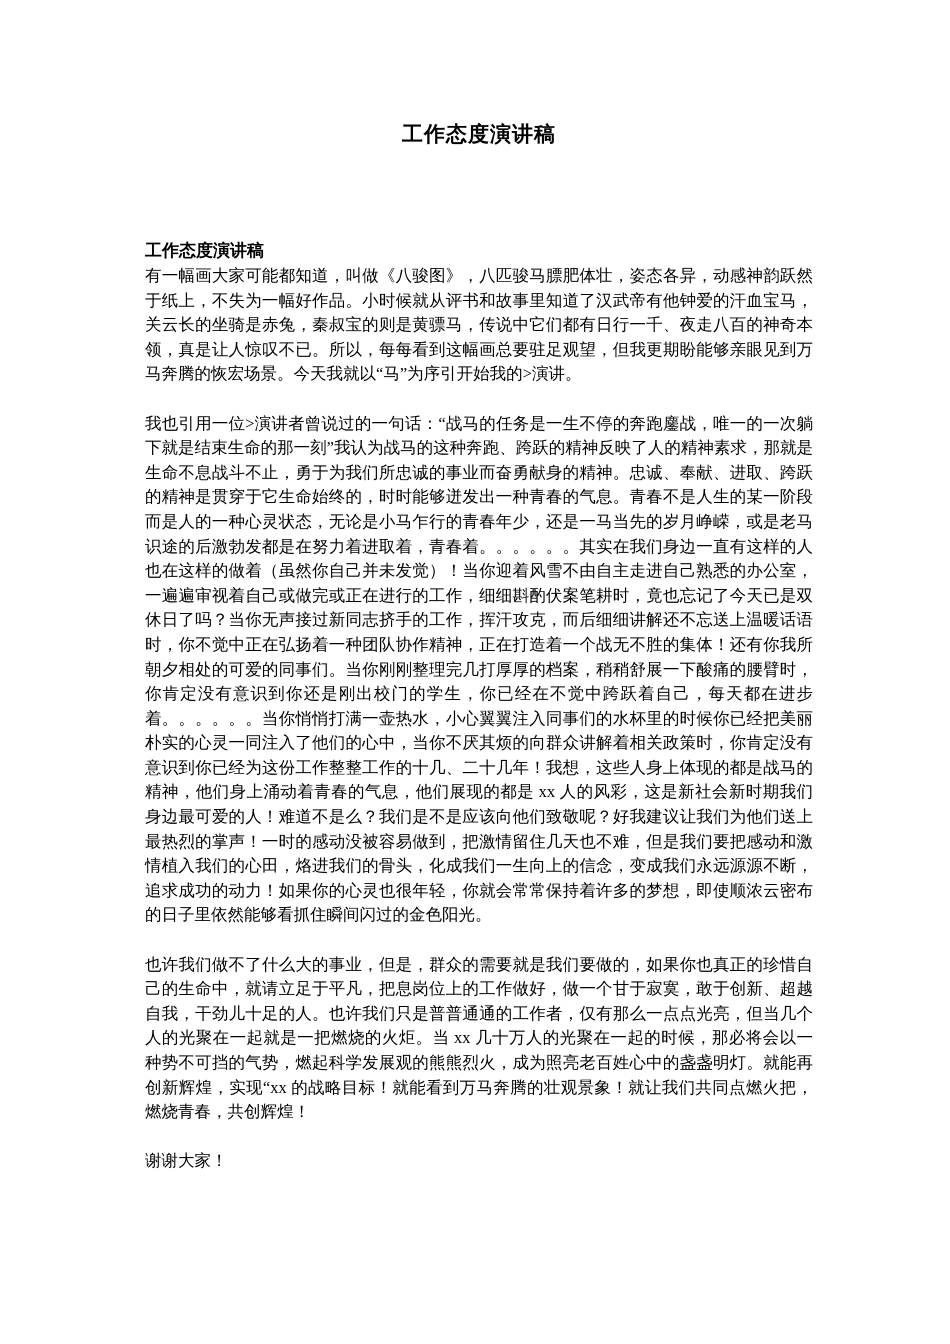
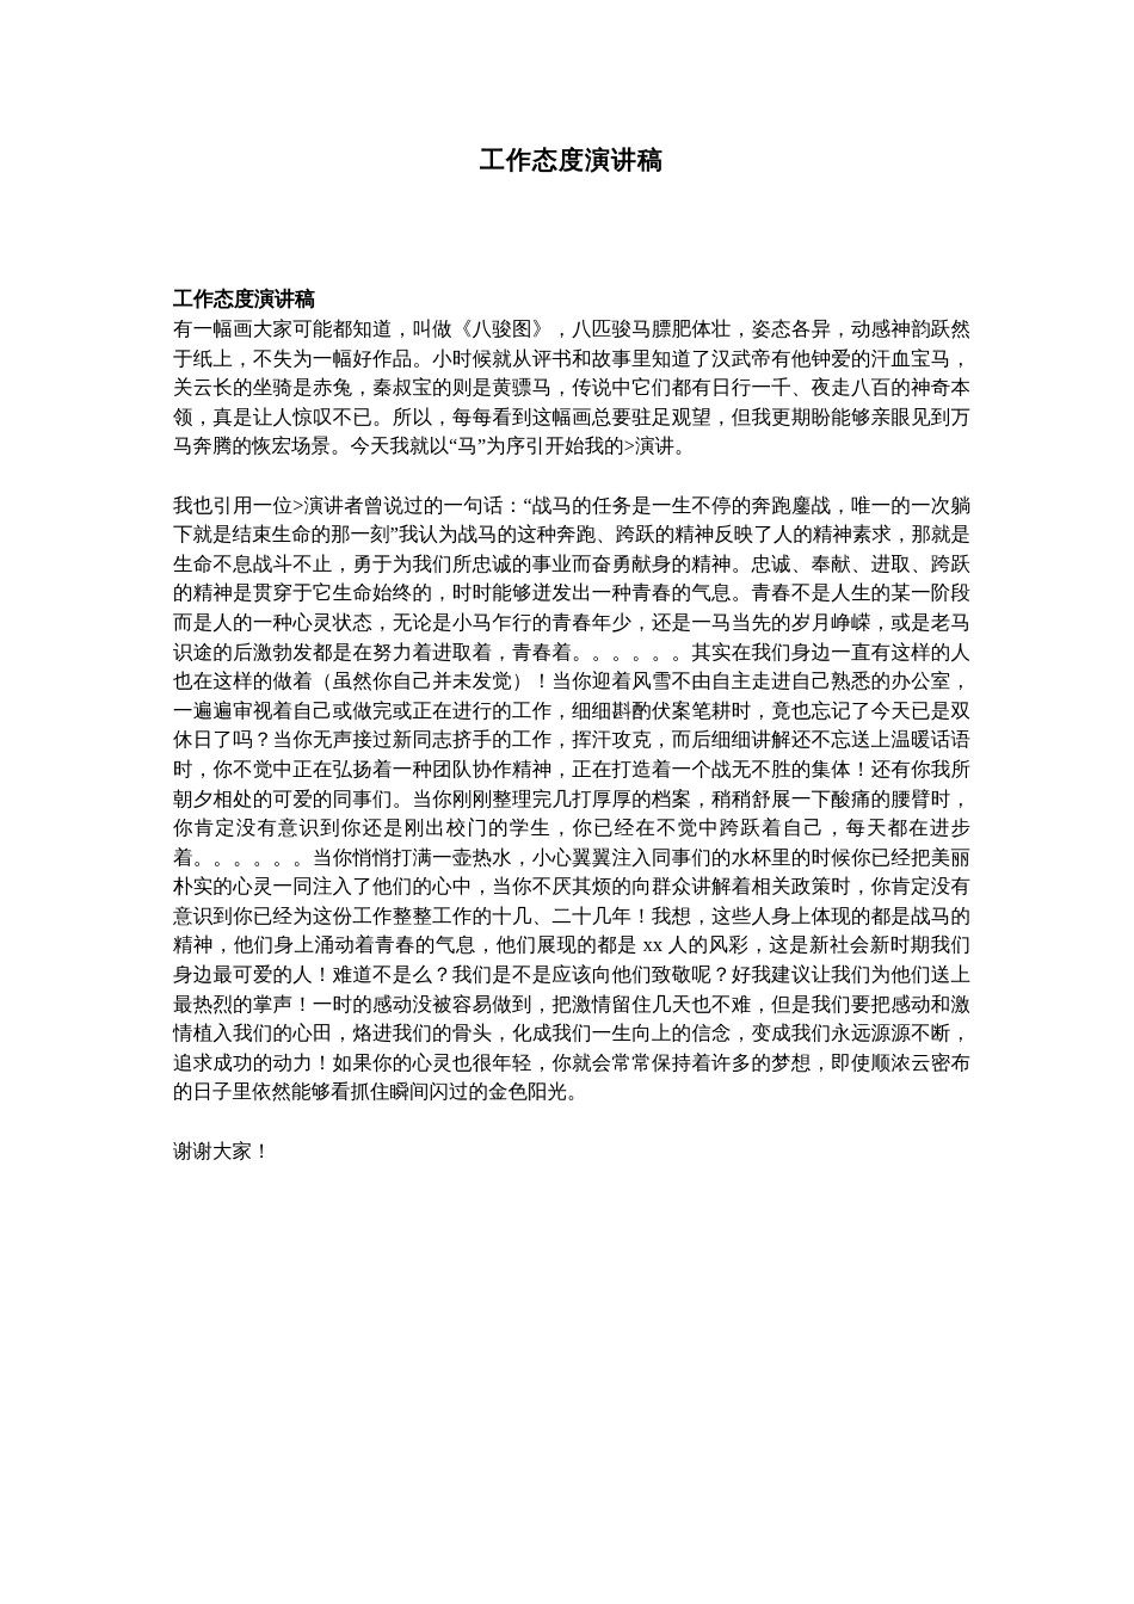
  工作态度演讲稿
  工作态度演讲稿
  有一幅画大家可能都知道，叫做《八骏图》，八匹骏马膘肥体壮，姿态各异，动感神韵跃然于纸上，不失为一幅好作品。小时候就从评书和故事里知道了汉武帝有他钟爱的汗血宝马，关云长的坐骑是赤兔，秦叔宝的则是黄骠马，传说中它们都有日行一千、夜走八百的神奇本领，真是让人惊叹不已。所以，每每看到这幅画总要驻足观望，但我更期盼能够亲眼见到万马奔腾的恢宏场景。今天我就以“马”为序引开始我的>演讲。
  我也引用一位>演讲者曾说过的一句话：“战马的任务是一生不停的奔跑鏖战，唯一的一次躺下就是结束生命的那一刻”我认为战马的这种奔跑、跨跃的精神反映了人的精神素求，那就是生命不息战斗不止，勇于为我们所忠诚的事业而奋勇献身的精神。忠诚、奉献、进取、跨跃的精神是贯穿于它生命始终的，时时能够迸发出一种青春的气息。青春不是人生的某一阶段而是人的一种心灵状态，无论是小马乍行的青春年少，还是一马当先的岁月峥嵘，或是老马识途的后激勃发都是在努力着进取着，青春着。。。。。。其实在我们身边一直有这样的人也在这样的做着（虽然你自己并未发觉）！当你迎着风雪不由自主走进自己熟悉的办公室，一遍遍审视着自己或做完或正在进行的工作，细细斟酌伏案笔耕时，竟也忘记了今天已是双休日了吗？当你无声接过新同志挤手的工作，挥汗攻克，而后细细讲解还不忘送上温暖话语时，你不觉中正在弘扬着一种团队协作精神，正在打造着一个战无不胜的集体！还有你我所朝夕相处的可爱的同事们。当你刚刚整理完几打厚厚的档案，稍稍舒展一下酸痛的腰臂时，你肯定没有意识到你还是刚出校门的学生，你已经在不觉中跨跃着自己，每天都在进步着。。。。。。当你悄悄打满一壶热水，小心翼翼注入同事们的水杯里的时候你已经把美丽朴实的心灵一同注入了他们的心中，当你不厌其烦的向群众讲解着相关政策时，你肯定没有意识到你已经为这份工作整整工作的十几、二十几年！我想，这些人身上体现的都是战马的精神，他们身上涌动着青春的气息，他们展现的都是 xx 人的风彩，这是新社会新时期我们身边最可爱的人！难道不是么？我们是不是应该向他们致敬呢？好我建议让我们为他们送上最热烈的掌声！一时的感动没被容易做到，把激情留住几天也不难，但是我们要把感动和激情植入我们的心田，烙进我们的骨头，化成我们一生向上的信念，变成我们永远源源不断，追求成功的动力！如果你的心灵也很年轻，你就会常常保持着许多的梦想，即使顺浓云密布的日子里依然能够看抓住瞬间闪过的金色阳光。
- 也许我们做不了什么大的事业，但是，群众的需要就是我们要做的，如果你也真正的珍惜自己的生命中，就请立足于平凡，把息岗位上的工作做好，做一个甘于寂寞，敢于创新、超越自我，干劲儿十足的人。也许我们只是普普通通的工作者，仅有那么一点点光亮，但当几个人的光聚在一起就是一把燃烧的火炬。当 xx 几十万人的光聚在一起的时候，那必将会以一种势不可挡的气势，燃起科学发展观的熊熊烈火，成为照亮老百姓心中的盏盏明灯。就能再创新辉煌，实现“xx 的战略目标！就能看到万马奔腾的壮观景象！就让我们共同点燃火把，燃烧青春，共创辉煌！
  谢谢大家！
